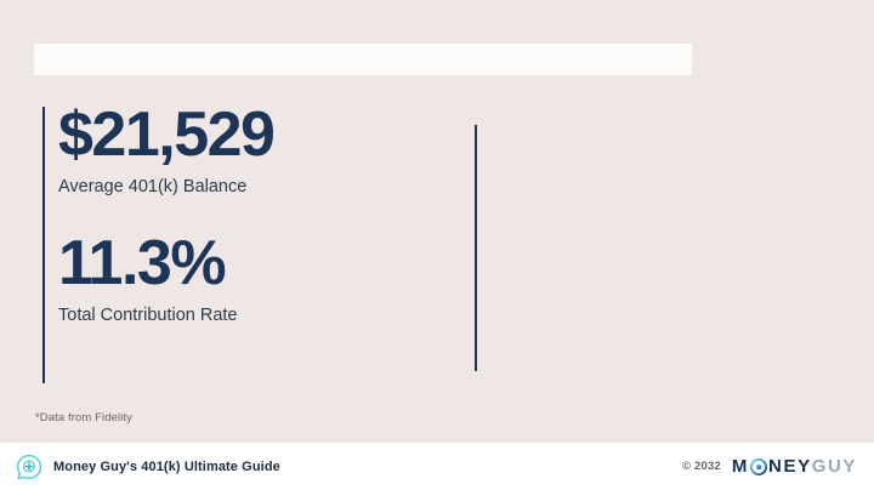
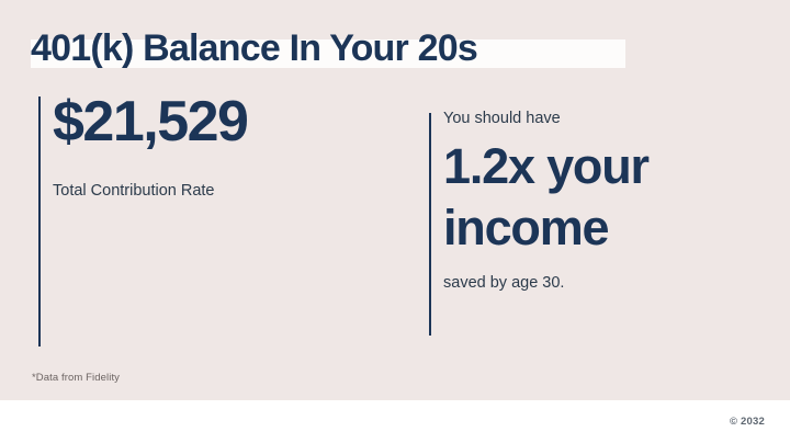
+ 401(k) Balance In Your 20s
  $21,529
- Average 401(k) Balance
- 11.3%
  Total Contribution Rate
+ You should have
+ 1.2x your
+ income
+ saved by age 30.
  *Data from Fidelity
- Money Guy's 401(k) Ultimate Guide
  © 2032
- M
- NEY
- GUY
